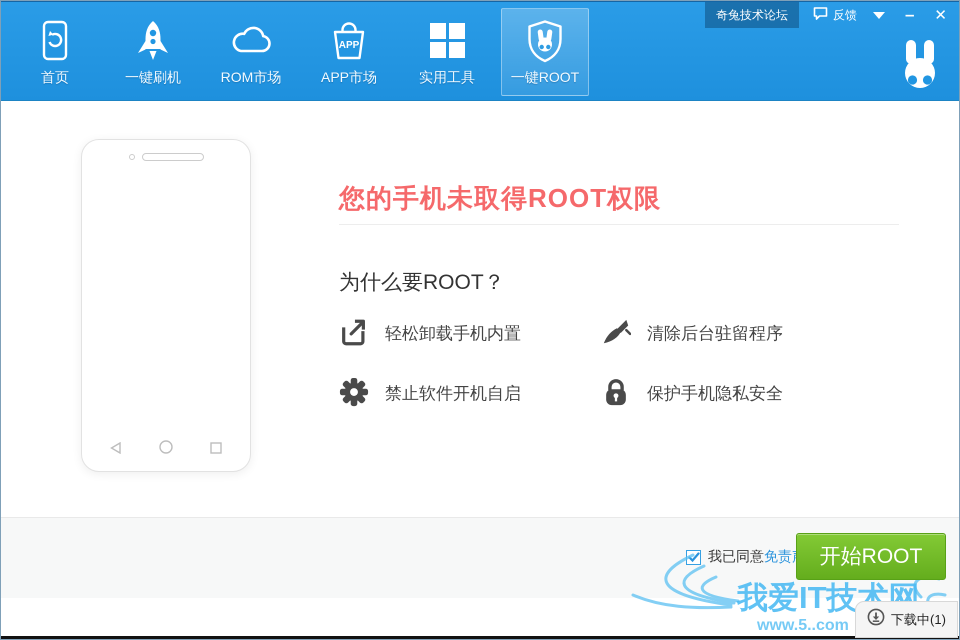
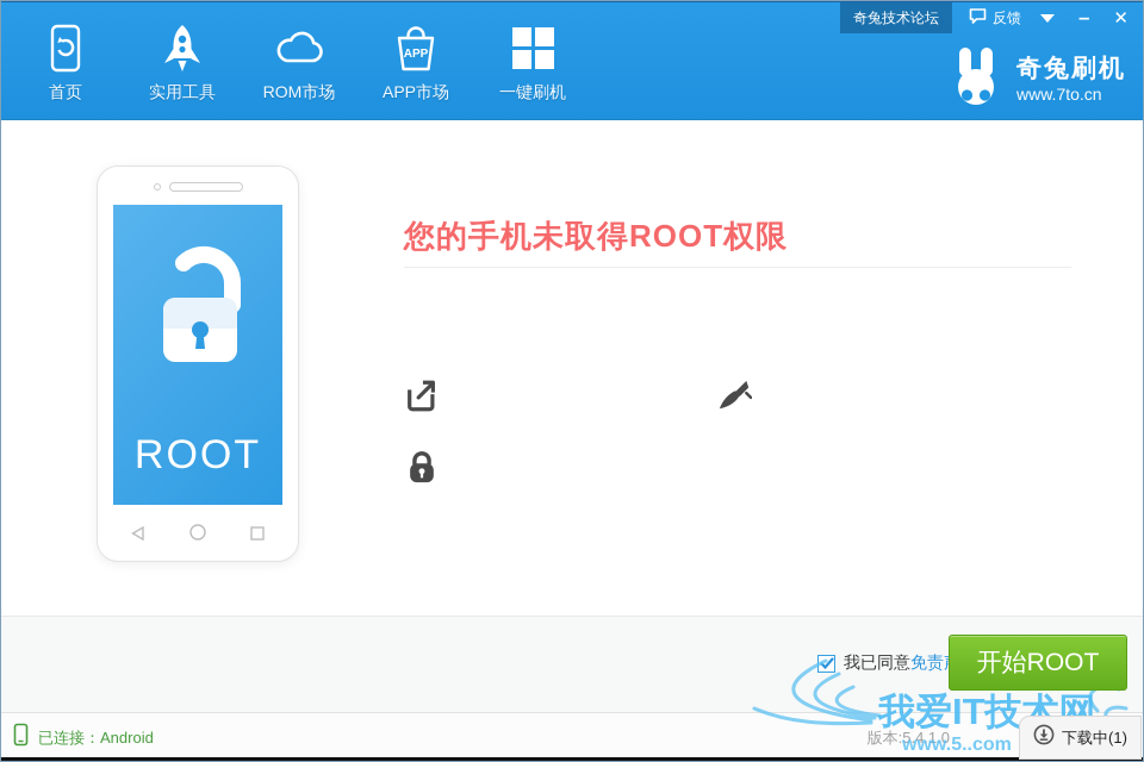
  首页
- 一键刷机
+ 实用工具
  ROM市场
  APP
  APP市场
- 实用工具
+ 一键刷机
- 一键ROOT
  奇兔技术论坛
  反馈
  –
  ✕
+ 奇兔刷机
+ www.7to.cn
+ ROOT
  您的手机未取得ROOT权限
- 为什么要ROOT？
- 轻松卸载手机内置
- 清除后台驻留程序
- 禁止软件开机自启
- 保护手机隐私安全
  我已同意
  开始ROOT
  我爱IT技术网
  www.5..com
+ 已连接：Android
+ 版本:5.4.1.0
  下载中(1)
